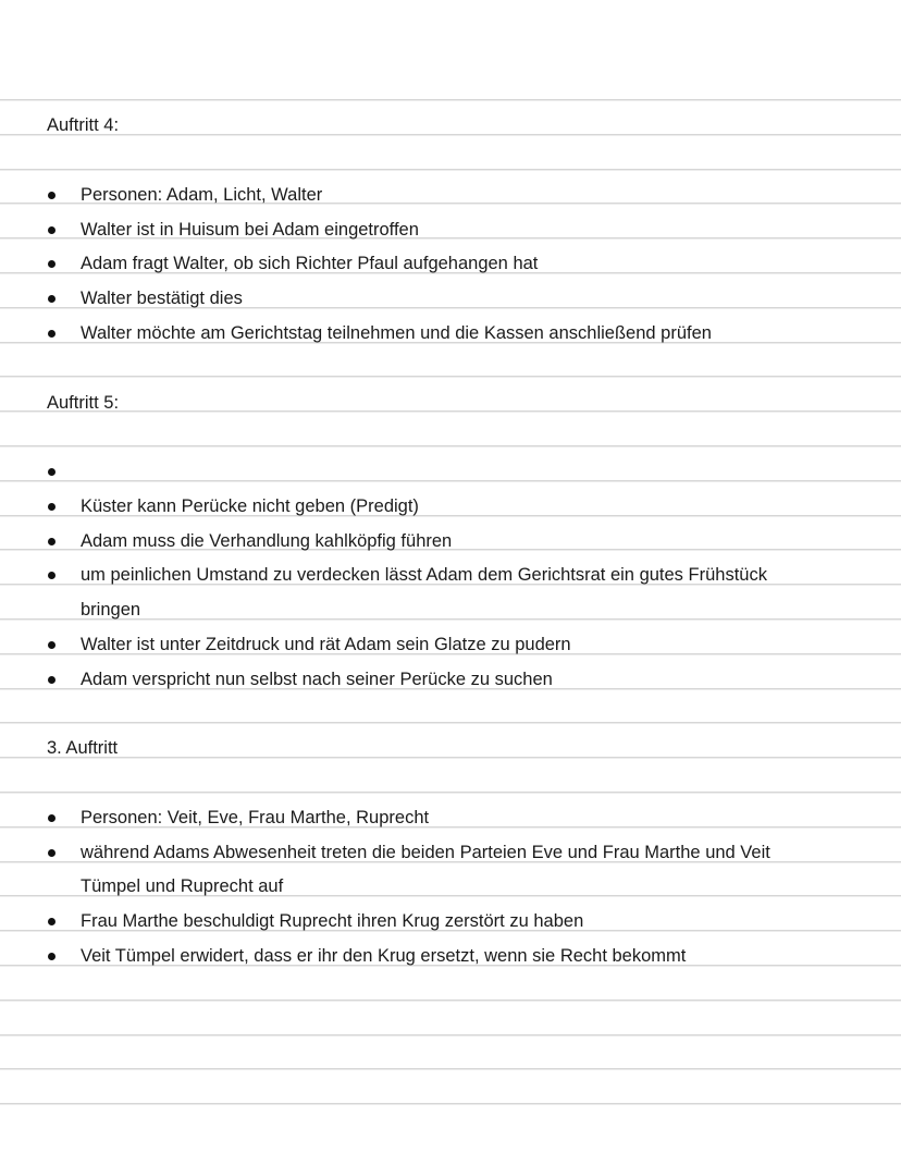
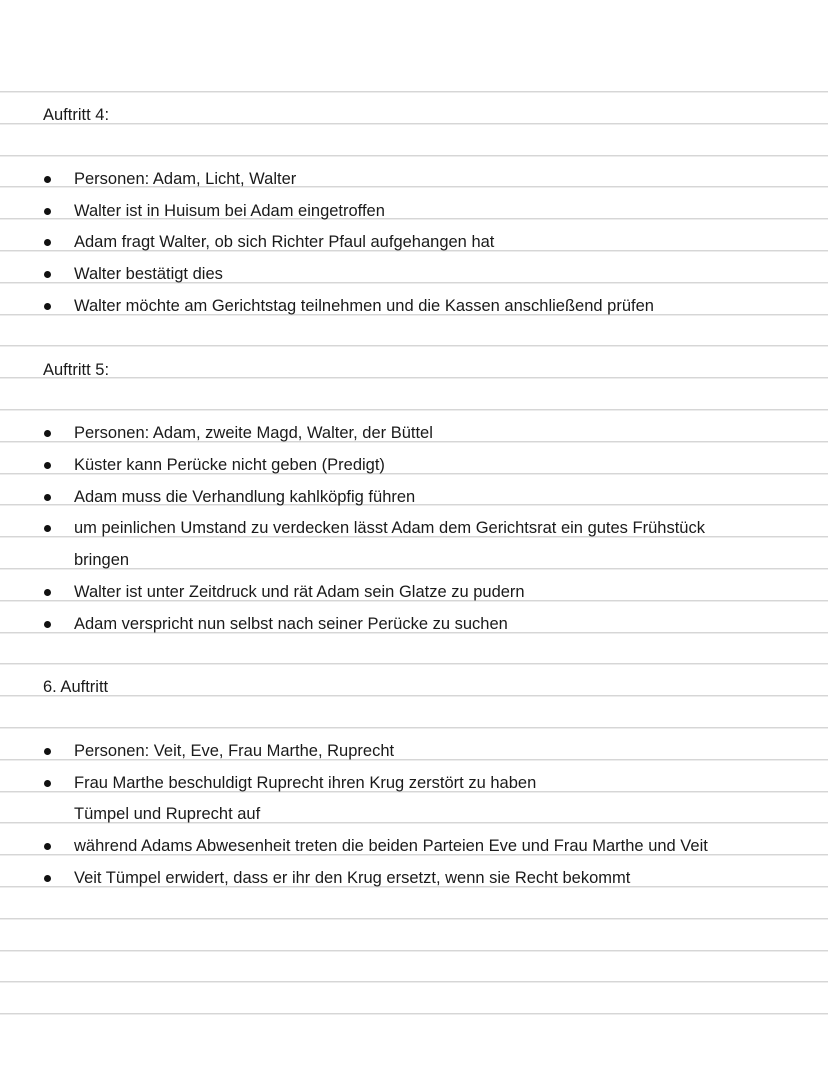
  Auftritt 4:
  Personen: Adam, Licht, Walter
  Walter ist in Huisum bei Adam eingetroffen
  Adam fragt Walter, ob sich Richter Pfaul aufgehangen hat
  Walter bestätigt dies
  Walter möchte am Gerichtstag teilnehmen und die Kassen anschließend prüfen
  Auftritt 5:
+ Personen: Adam, zweite Magd, Walter, der Büttel
  Küster kann Perücke nicht geben (Predigt)
  Adam muss die Verhandlung kahlköpfig führen
  um peinlichen Umstand zu verdecken lässt Adam dem Gerichtsrat ein gutes Frühstück
  bringen
  Walter ist unter Zeitdruck und rät Adam sein Glatze zu pudern
  Adam verspricht nun selbst nach seiner Perücke zu suchen
- 3. Auftritt
+ 6. Auftritt
  Personen: Veit, Eve, Frau Marthe, Ruprecht
- während Adams Abwesenheit treten die beiden Parteien Eve und Frau Marthe und Veit
+ Frau Marthe beschuldigt Ruprecht ihren Krug zerstört zu haben
  Tümpel und Ruprecht auf
- Frau Marthe beschuldigt Ruprecht ihren Krug zerstört zu haben
+ während Adams Abwesenheit treten die beiden Parteien Eve und Frau Marthe und Veit
  Veit Tümpel erwidert, dass er ihr den Krug ersetzt, wenn sie Recht bekommt
